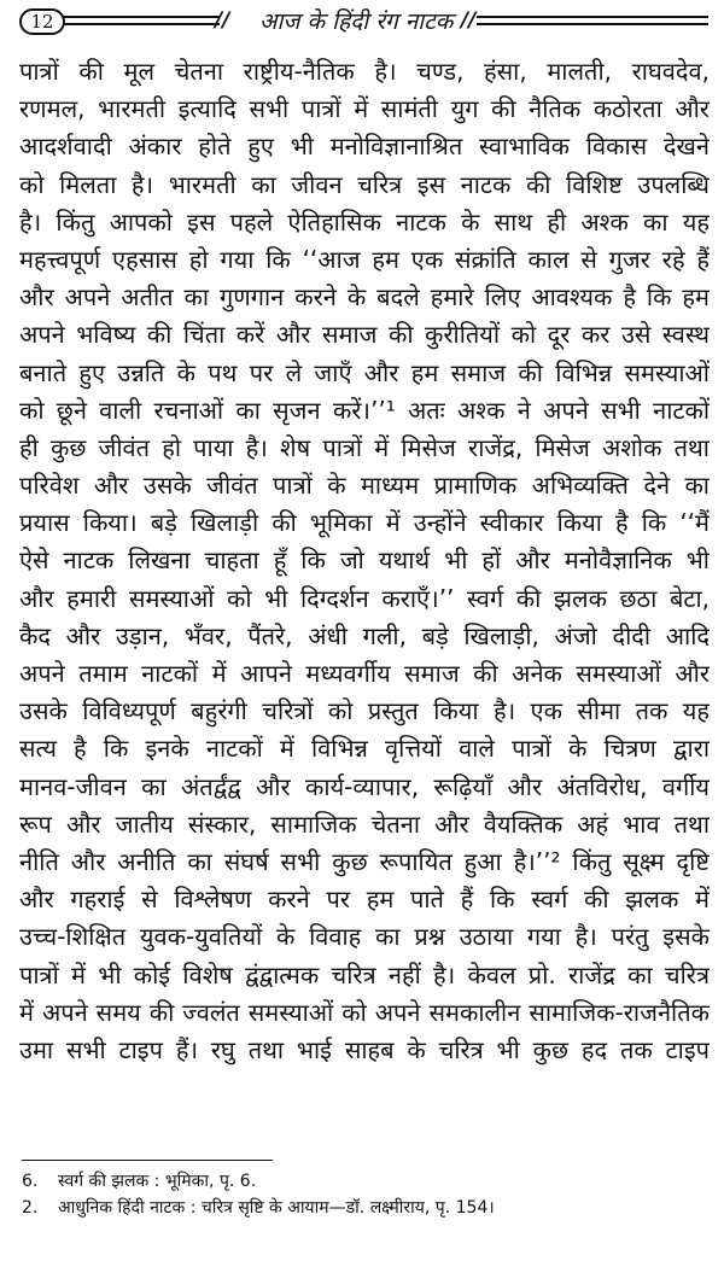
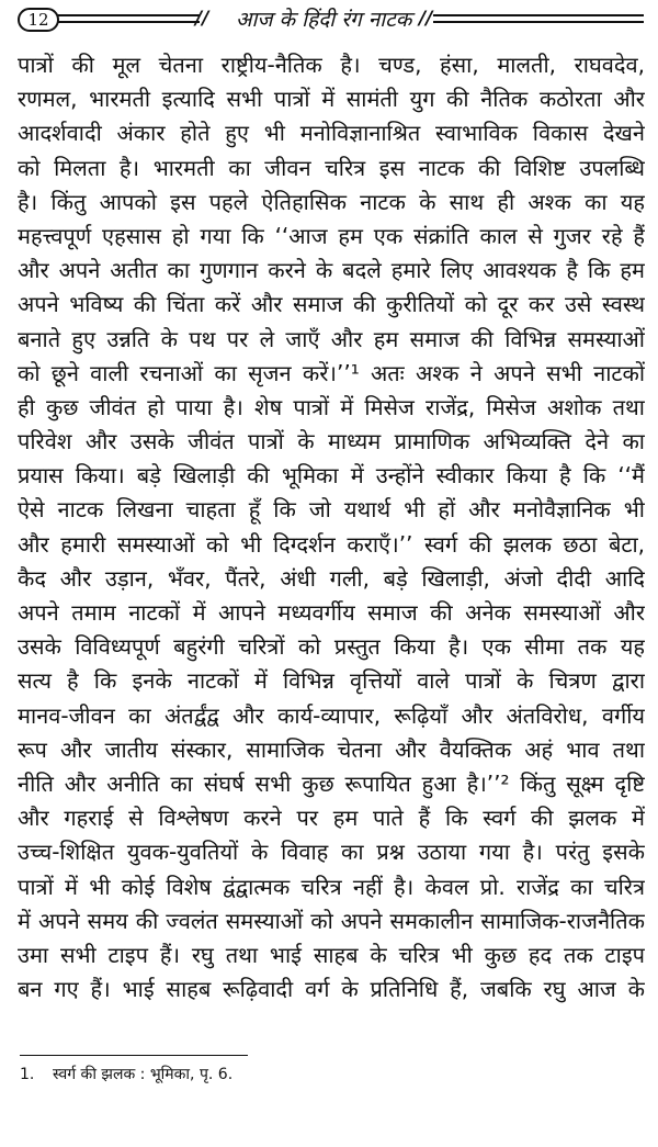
  12
  //
  आज के हिंदी रंग नाटक
  //
  पात्रों की मूल चेतना राष्ट्रीय-नैतिक है। चण्ड, हंसा, मालती, राघवदेव,
  रणमल, भारमती इत्यादि सभी पात्रों में सामंती युग की नैतिक कठोरता और
  आदर्शवादी अंकार होते हुए भी मनोविज्ञानाश्रित स्वाभाविक विकास देखने
  को मिलता है। भारमती का जीवन चरित्र इस नाटक की विशिष्ट उपलब्धि
  है। किंतु आपको इस पहले ऐतिहासिक नाटक के साथ ही अश्क का यह
  महत्त्वपूर्ण एहसास हो गया कि ‘‘आज हम एक संक्रांति काल से गुजर रहे हैं
  और अपने अतीत का गुणगान करने के बदले हमारे लिए आवश्यक है कि हम
  अपने भविष्य की चिंता करें और समाज की कुरीतियों को दूर कर उसे स्वस्थ
  बनाते हुए उन्नति के पथ पर ले जाएँ और हम समाज की विभिन्न समस्याओं
  को छूने वाली रचनाओं का सृजन करें।’’¹ अतः अश्क ने अपने सभी नाटकों
  ही कुछ जीवंत हो पाया है। शेष पात्रों में मिसेज राजेंद्र, मिसेज अशोक तथा
  परिवेश और उसके जीवंत पात्रों के माध्यम प्रामाणिक अभिव्यक्ति देने का
  प्रयास किया। बड़े खिलाड़ी की भूमिका में उन्होंने स्वीकार किया है कि ‘‘मैं
  ऐसे नाटक लिखना चाहता हूँ कि जो यथार्थ भी हों और मनोवैज्ञानिक भी
  और हमारी समस्याओं को भी दिग्दर्शन कराएँ।’’ स्वर्ग की झलक छठा बेटा,
  कैद और उड़ान, भँवर, पैंतरे, अंधी गली, बड़े खिलाड़ी, अंजो दीदी आदि
  अपने तमाम नाटकों में आपने मध्यवर्गीय समाज की अनेक समस्याओं और
  उसके विविध्यपूर्ण बहुरंगी चरित्रों को प्रस्तुत किया है। एक सीमा तक यह
  सत्य है कि इनके नाटकों में विभिन्न वृत्तियों वाले पात्रों के चित्रण द्वारा
  मानव-जीवन का अंतर्द्वंद्व और कार्य-व्यापार, रूढ़ियाँ और अंतविरोध, वर्गीय
  रूप और जातीय संस्कार, सामाजिक चेतना और वैयक्तिक अहं भाव तथा
  नीति और अनीति का संघर्ष सभी कुछ रूपायित हुआ है।’’² किंतु सूक्ष्म दृष्टि
  और गहराई से विश्लेषण करने पर हम पाते हैं कि स्वर्ग की झलक में
  उच्च-शिक्षित युवक-युवतियों के विवाह का प्रश्न उठाया गया है। परंतु इसके
  पात्रों में भी कोई विशेष द्वंद्वात्मक चरित्र नहीं है। केवल प्रो. राजेंद्र का चरित्र
  में अपने समय की ज्वलंत समस्याओं को अपने समकालीन सामाजिक-राजनैतिक
  उमा सभी टाइप हैं। रघु तथा भाई साहब के चरित्र भी कुछ हद तक टाइप
+ बन गए हैं। भाई साहब रूढ़िवादी वर्ग के प्रतिनिधि हैं, जबकि रघु आज के
- 6. स्वर्ग की झलक : भूमिका, पृ. 6.
+ 1. स्वर्ग की झलक : भूमिका, पृ. 6.
- 2. आधुनिक हिंदी नाटक : चरित्र सृष्टि के आयाम—डॉ. लक्ष्मीराय, पृ. 154।
